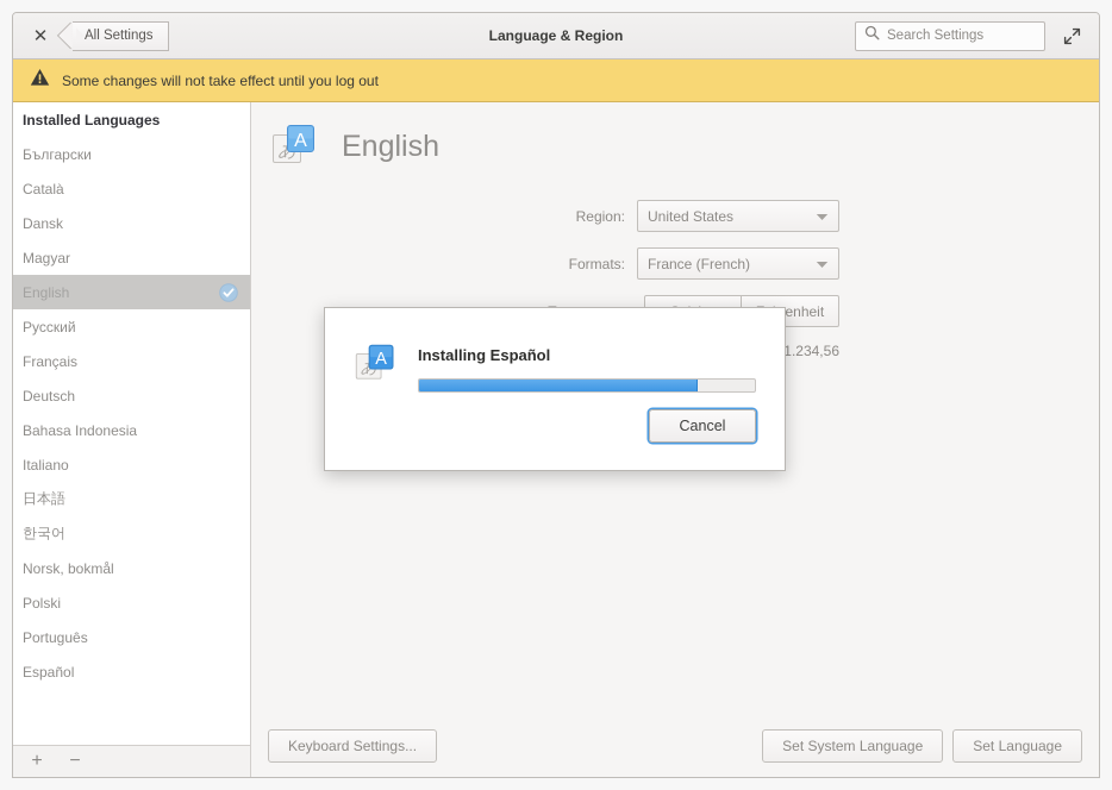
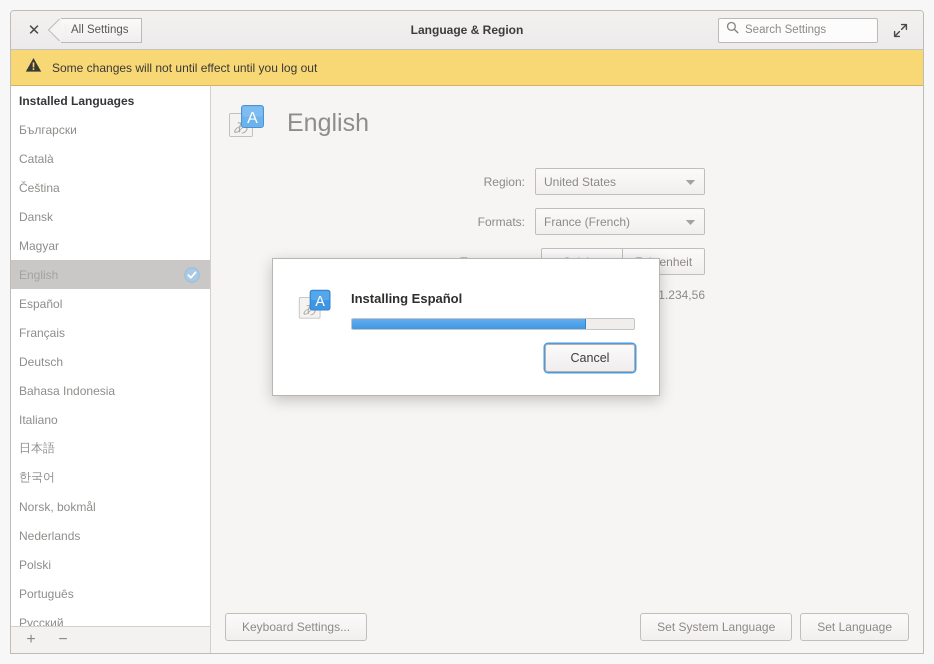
  ✕
  All Settings
  Language & Region
  Search Settings
- Some changes will not take effect until you log out
+ Some changes will not until effect until you log out
  Installed Languages
  Български
  Català
+ Čeština
  Dansk
  Magyar
  English
- Русский
+ Español
  Français
  Deutsch
  Bahasa Indonesia
  Italiano
  日本語
  한국어
  Norsk, bokmål
+ Nederlands
  Polski
  Português
- Español
+ Русский
  +
  −
  あ
  A
  English
  Region:
  United States
  Formats:
  France (French)
  1.234,56
  Keyboard Settings...
  Set System Language
  Set Language
  あ
  A
  Installing Español
  Cancel
